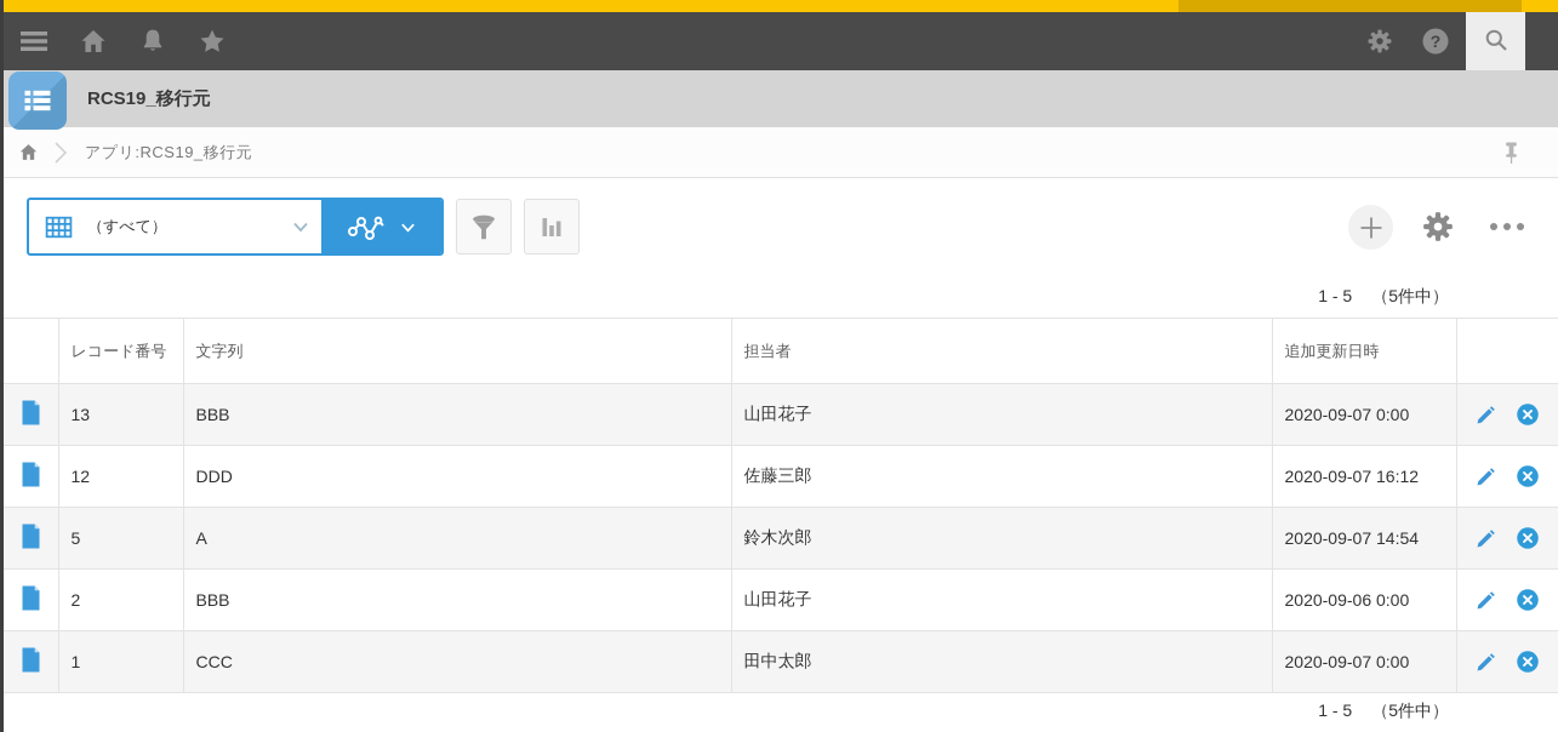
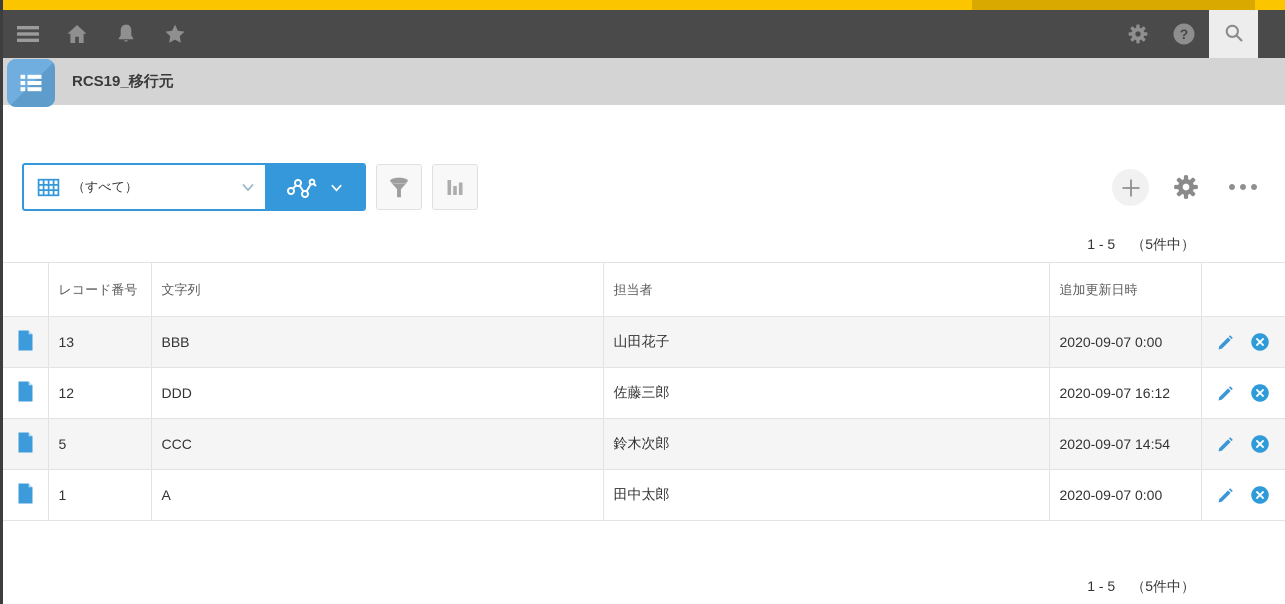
  ?
  RCS19_移行元
- アプリ:RCS19_移行元
  （すべて）
  1 - 5 （5件中）
  	レコード番号	文字列	担当者	追加更新日時
  	13	BBB	山田花子	2020-09-07 0:00
  	12	DDD	佐藤三郎	2020-09-07 16:12
- 	5	A	鈴木次郎	2020-09-07 14:54
+ 	5	CCC	鈴木次郎	2020-09-07 14:54
- 	2	BBB	山田花子	2020-09-06 0:00
- 	1	CCC	田中太郎	2020-09-07 0:00
+ 	1	A	田中太郎	2020-09-07 0:00
  1 - 5 （5件中）
